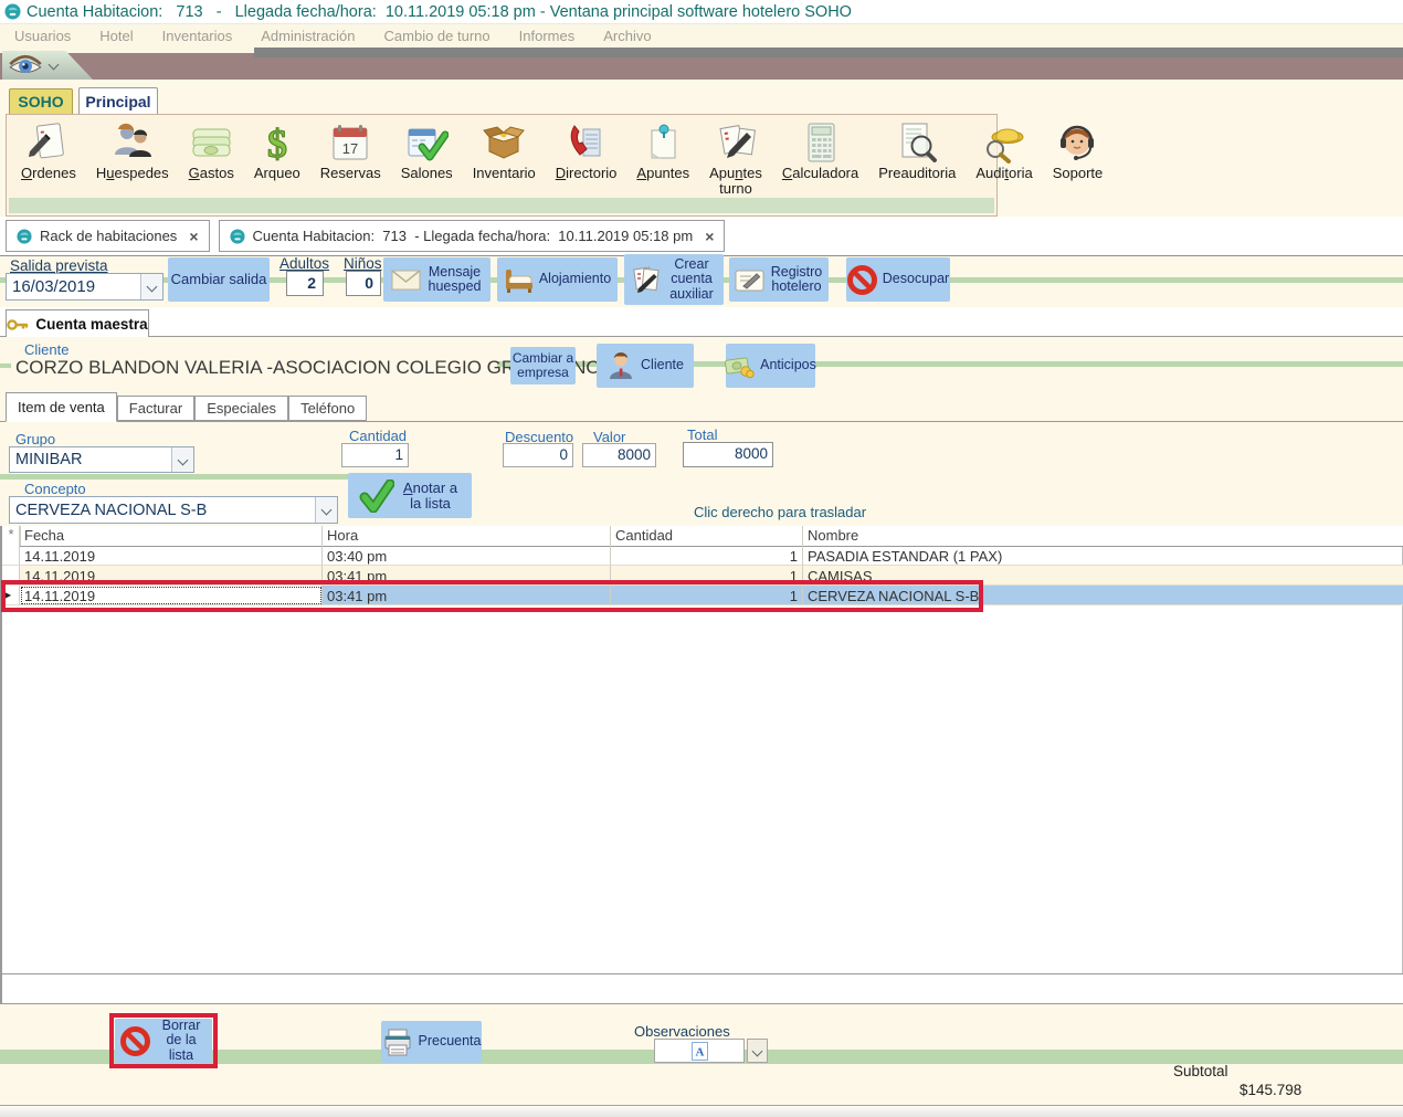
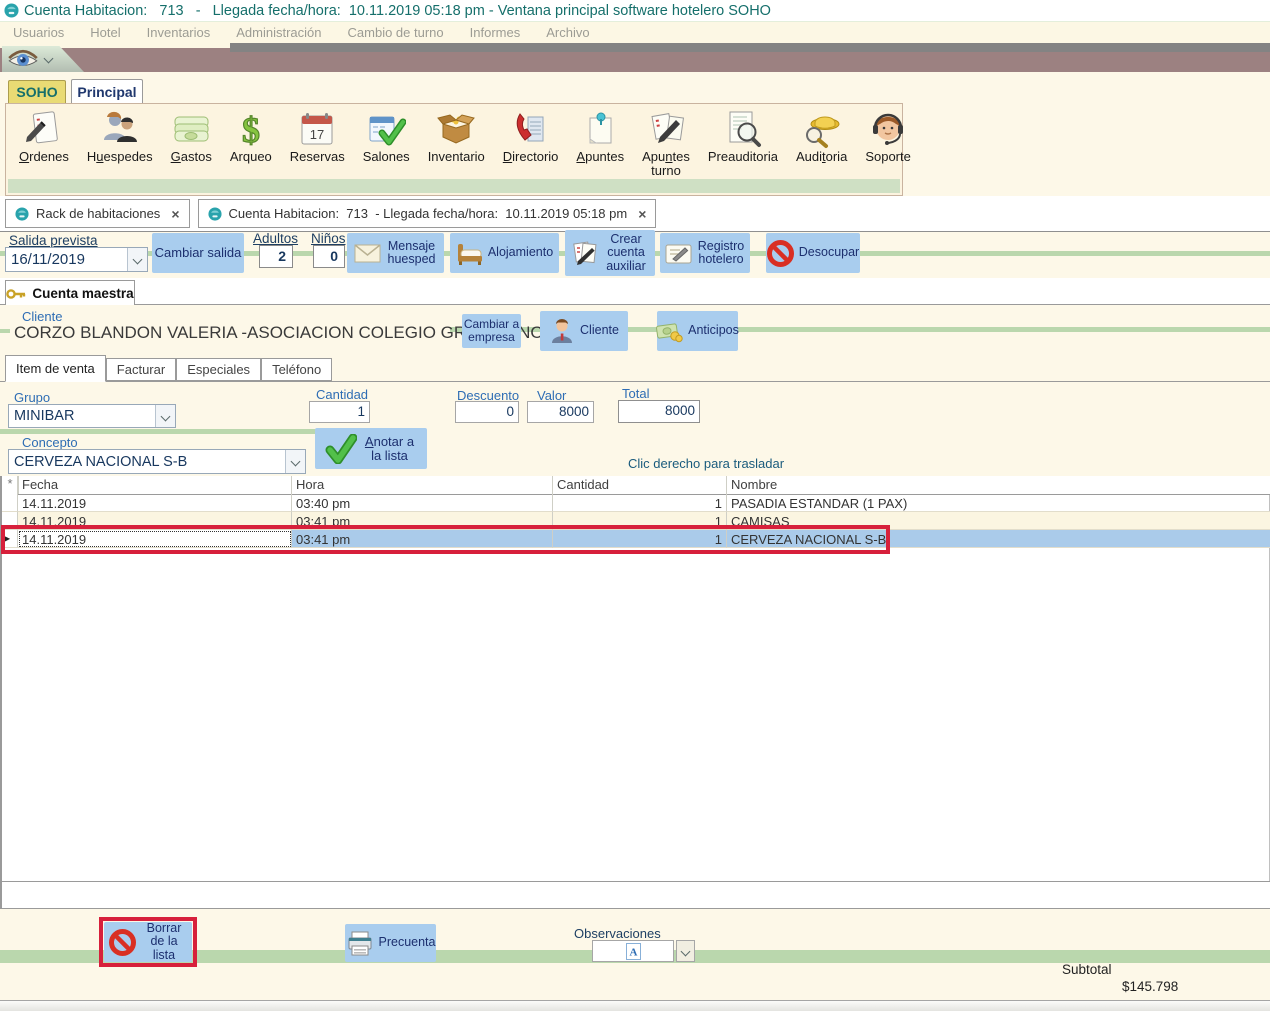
  Cuenta Habitacion: 713 - Llegada fecha/hora: 10.11.2019 05:18 pm - Ventana principal software hotelero SOHO
  Usuarios
  Hotel
  Inventarios
  Administración
  Cambio de turno
  Informes
  Archivo
  SOHO
  Principal
  Ordenes
  Huespedes
  Gastos
  $
  Arqueo
  17
  Reservas
  Salones
  Inventario
  Directorio
  Apuntes
  Apuntes turno
- Calculadora
  Preauditoria
  Auditoria
  Soporte
  Rack de habitaciones
  ×
  Cuenta Habitacion: 713 - Llegada fecha/hora: 10.11.2019 05:18 pm
  ×
  Salida prevista
- 16/03/2019
+ 16/11/2019
  Cambiar salida
  Adultos
  2
  Niños
  0
  Mensaje huesped
  Alojamiento
  Crear cuenta auxiliar
  Registro hotelero
  Desocupar
  Cuenta maestra
  Cliente
  CORZO BLANDON VALERIA -ASOCIACION COLEGIO GRNO
  Cambiar a empresa
  Cliente
  Anticipos
  Item de venta
  Facturar
  Especiales
  Teléfono
  Grupo
  MINIBAR
  Cantidad
  1
  Descuento
  0
  Valor
  8000
  Total
  8000
  Concepto
  CERVEZA NACIONAL S-B
  Anotar a la lista
  Clic derecho para trasladar
  *
  Fecha
  Hora
  Cantidad
  Nombre
  14.11.2019
  03:40 pm
  1
  PASADIA ESTANDAR (1 PAX)
  14.11.2019
  03:41 pm
  1
  CAMISAS
  ▶
  14.11.2019
  03:41 pm
  1
  CERVEZA NACIONAL S-B
  Borrar de la lista
  Precuenta
  Observaciones
  A
  Subtotal
  $145.798
